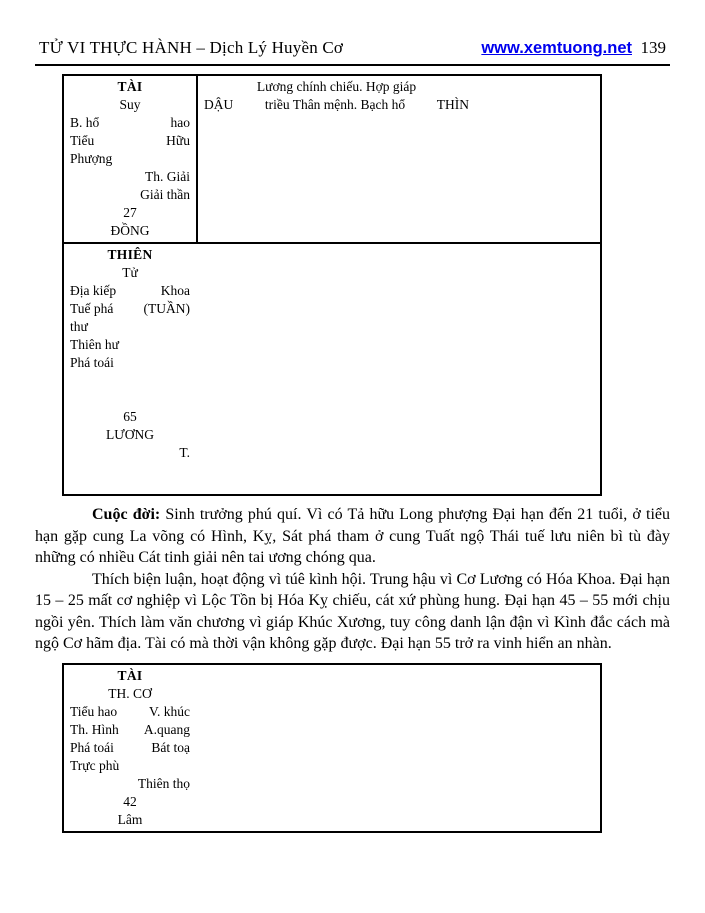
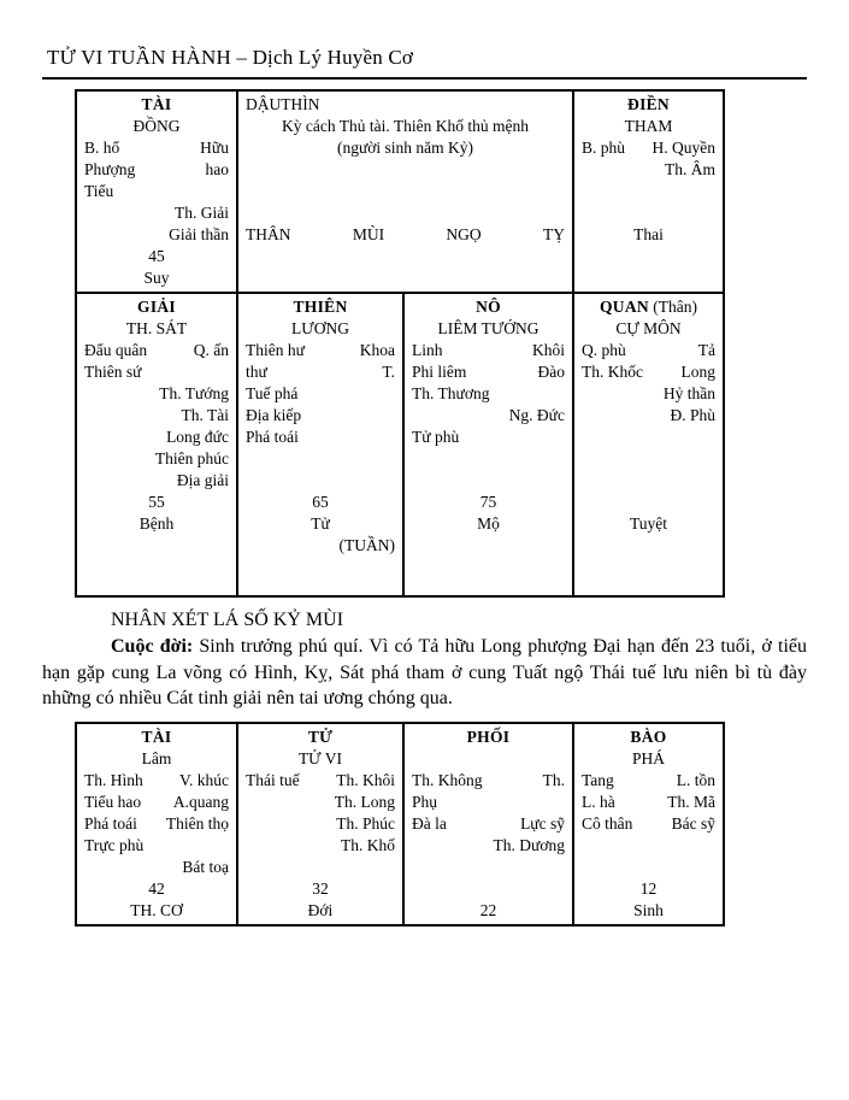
- TỬ VI THỰC HÀNH – Dịch Lý Huyền Cơ
+ TỬ VI TUẦN HÀNH – Dịch Lý Huyền Cơ
- www.xemtuong.net 139
  TÀI
- Suy
+ ĐỒNG
  B. hổ
- hao
+ Hữu
- Tiểu
+ Phượng
- Hữu
+ hao
- Phượng
+ Tiểu
  Th. Giải
  Giải thần
- 27
+ 45
- ĐỒNG
+ Suy
- Lương chính chiếu. Hợp giáp
  DẬU
- triều Thân mệnh. Bạch hổ
  THÌN
+ Kỳ cách Thủ tài. Thiên Khố thủ mệnh
+ (người sinh năm Kỷ)
+ THÂN
+ MÙI
+ NGỌ
+ TỴ
+ ĐIỀN
+ THAM
+ B. phù
+ H. Quyền
+ Th. Âm
+ Thai
+ GIẢI
+ TH. SÁT
+ Đẩu quân
+ Q. ấn
+ Thiên sứ
+ Th. Tướng
+ Th. Tài
+ Long đức
+ Thiên phúc
+ Địa giải
+ 55
+ Bệnh
  THIÊN
- Tử
+ LƯƠNG
- Địa kiếp
+ Thiên hư
  Khoa
- Tuế phá
+ thư
- (TUẦN)
+ T.
- thư
+ Tuế phá
- Thiên hư
+ Địa kiếp
  Phá toái
  65
- LƯƠNG
+ Tử
- T.
+ (TUẦN)
+ NÔ
+ LIÊM TƯỚNG
+ Linh
+ Khôi
+ Phi liêm
+ Đào
+ Th. Thương
+ Ng. Đức
+ Tử phù
+ 75
+ Mộ
+ QUAN (Thân)
+ CỰ MÔN
+ Q. phù
+ Tả
+ Th. Khốc
+ Long
+ Hỷ thần
+ Đ. Phù
+ Tuyệt
+ NHÂN XÉT LÁ SỐ KỶ MÙI
- Cuộc đời: Sinh trưởng phú quí. Vì có Tả hữu Long phượng Đại hạn đến 21 tuổi, ở tiểu hạn gặp cung La võng có Hình, Kỵ, Sát phá tham ở cung Tuất ngộ Thái tuế lưu niên bì tù đày những có nhiều Cát tinh giải nên tai ương chóng qua.
+ Cuộc đời: Sinh trưởng phú quí. Vì có Tả hữu Long phượng Đại hạn đến 23 tuổi, ở tiểu hạn gặp cung La võng có Hình, Kỵ, Sát phá tham ở cung Tuất ngộ Thái tuế lưu niên bì tù đày những có nhiều Cát tinh giải nên tai ương chóng qua.
- Thích biện luận, hoạt động vì túê kình hội. Trung hậu vì Cơ Lương có Hóa Khoa. Đại hạn 15 – 25 mất cơ nghiệp vì Lộc Tồn bị Hóa Kỵ chiếu, cát xứ phùng hung. Đại hạn 45 – 55 mới chịu ngồi yên. Thích làm văn chương vì giáp Khúc Xương, tuy công danh lận đận vì Kình đắc cách mà ngộ Cơ hãm địa. Tài có mà thời vận không gặp được. Đại hạn 55 trở ra vinh hiển an nhàn.
  TÀI
- TH. CƠ
+ Lâm
- Tiểu hao
+ Th. Hình
  V. khúc
- Th. Hình
+ Tiểu hao
  A.quang
  Phá toái
- Bát toạ
+ Thiên thọ
  Trực phù
- Thiên thọ
+ Bát toạ
  42
- Lâm
+ TH. CƠ
+ TỬ
+ TỬ VI
+ Thái tuế
+ Th. Khôi
+ Th. Long
+ Th. Phúc
+ Th. Khố
+ 32
+ Đới
+ PHỐI
+ Th. Không
+ Th.
+ Phụ
+ Đà la
+ Lực sỹ
+ Th. Dương
+ 22
+ BÀO
+ PHÁ
+ Tang
+ L. tồn
+ L. hà
+ Th. Mã
+ Cô thân
+ Bác sỹ
+ 12
+ Sinh
